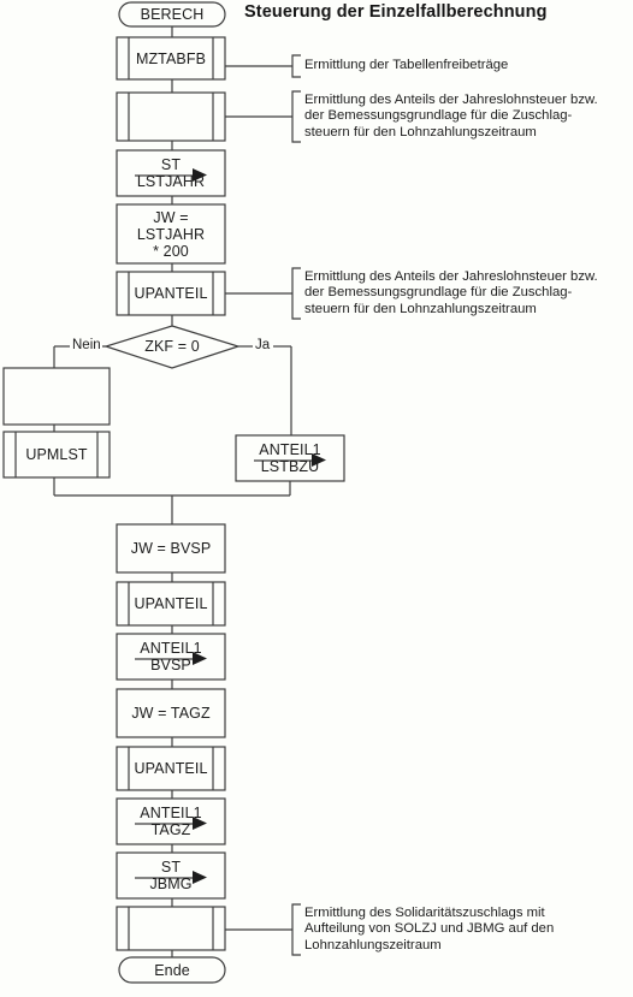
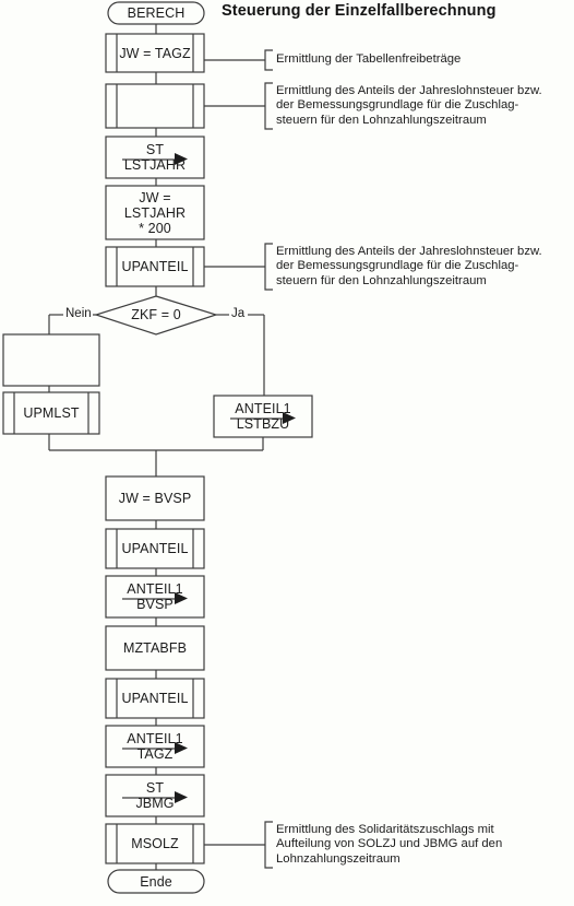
  Steuerung der Einzelfallberechnung
  BERECH
- MZTABFB
+ JW = TAGZ
  ST
  LSTJAHR
  JW =
  LSTJAHR
  * 200
  UPANTEIL
  ZKF = 0
  Nein
  Ja
  UPMLST
  ANTEIL1
  LSTBZU
  JW = BVSP
  UPANTEIL
  ANTEIL1
  BVSP
- JW = TAGZ
+ MZTABFB
  UPANTEIL
  ANTEIL1
  TAGZ
  ST
  JBMG
+ MSOLZ
  Ende
  Ermittlung der Tabellenfreibeträge
  Ermittlung des Anteils der Jahreslohnsteuer bzw.
  der Bemessungsgrundlage für die Zuschlag-
  steuern für den Lohnzahlungszeitraum
  Ermittlung des Anteils der Jahreslohnsteuer bzw.
  der Bemessungsgrundlage für die Zuschlag-
  steuern für den Lohnzahlungszeitraum
  Ermittlung des Solidaritätszuschlags mit
  Aufteilung von SOLZJ und JBMG auf den
  Lohnzahlungszeitraum
